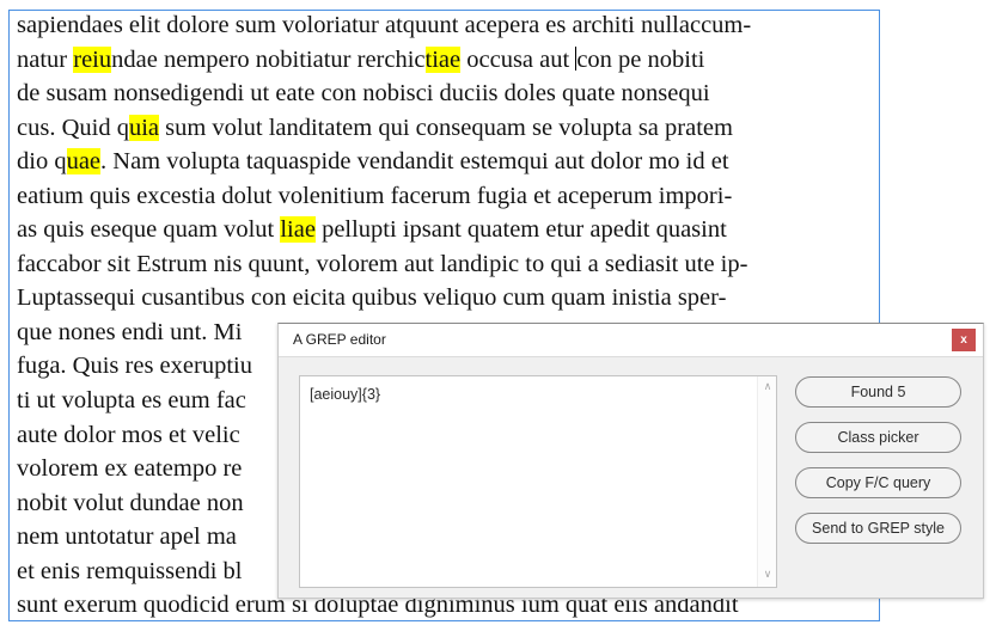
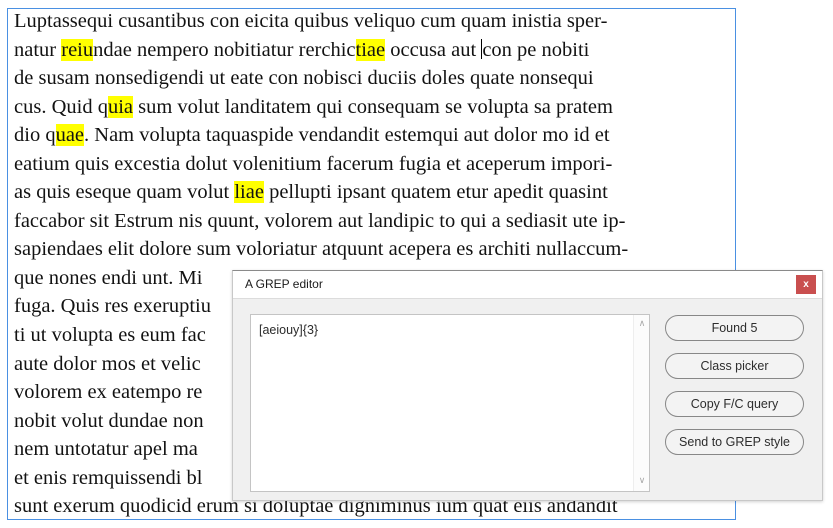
- sapiendaes elit dolore sum voloriatur atquunt acepera es architi nullaccum-
+ Luptassequi cusantibus con eicita quibus veliquo cum quam inistia sper-
  natur reiundae nempero nobitiatur rerchictiae occusa aut con pe nobiti
  de susam nonsedigendi ut eate con nobisci duciis doles quate nonsequi
  cus. Quid quia sum volut landitatem qui consequam se volupta sa pratem
  dio quae. Nam volupta taquaspide vendandit estemqui aut dolor mo id et
  eatium quis excestia dolut volenitium facerum fugia et aceperum impori-
  as quis eseque quam volut liae pellupti ipsant quatem etur apedit quasint
  faccabor sit Estrum nis quunt, volorem aut landipic to qui a sediasit ute ip-
- Luptassequi cusantibus con eicita quibus veliquo cum quam inistia sper-
+ sapiendaes elit dolore sum voloriatur atquunt acepera es architi nullaccum-
  que nones endi unt. Mi
  fuga. Quis res exeruptiu
  ti ut volupta es eum fac
  aute dolor mos et velic
  volorem ex eatempo re
  nobit volut dundae non
  nem untotatur apel ma
  et enis remquissendi bl
  sunt exerum quodicid erum si doluptae digniminus ium quat eiis andandit
  A GREP editor
  x
  [aeiouy]{3}
  ∧
  ∨
  Found 5
  Class picker
  Copy F/C query
  Send to GREP style
